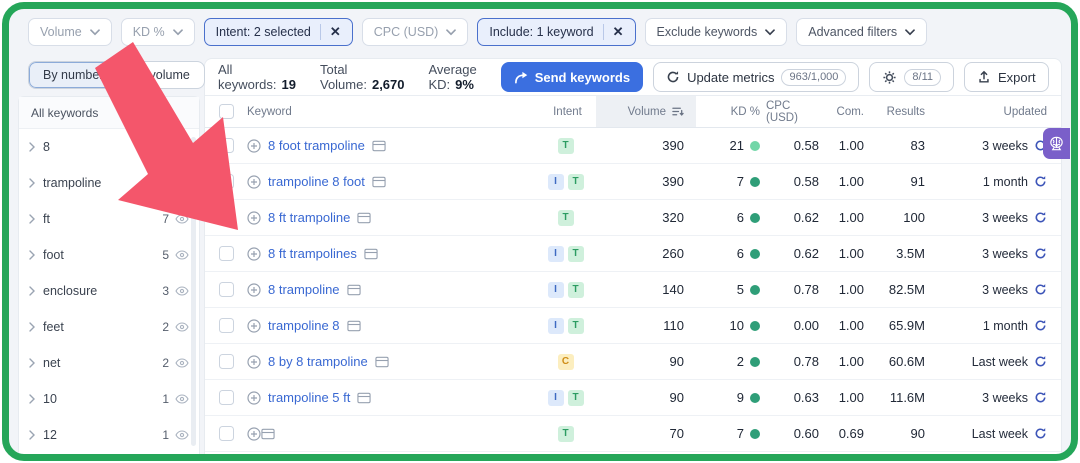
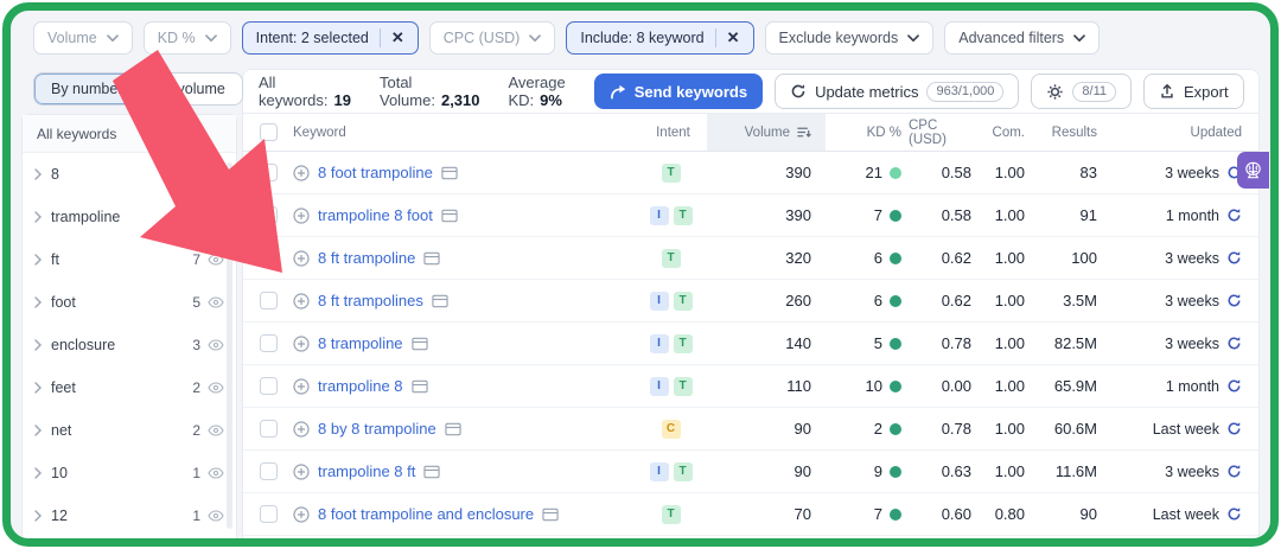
  Volume
  KD %
  Intent: 2 selected
  ✕
  CPC (USD)
- Include: 1 keyword
+ Include: 8 keyword
  ✕
  Exclude keywords
  Advanced filters
  By numbe
  volume
  All keywords
  8
  trampoline
  ft
  7
  foot
  5
  enclosure
  3
  feet
  2
  net
  2
  10
  1
  12
  1
  All keywords: 19
- Total Volume: 2,670
+ Total Volume: 2,310
  Average KD: 9%
  Send keywords
  Update metrics
  963/1,000
  8/11
  Export
  Keyword
  Intent
  Volume
  KD %
  CPC (USD)
  Com.
  Results
  Updated
  8 foot trampoline
  T
  390
  21
  0.58
  1.00
  83
  3 weeks
  trampoline 8 foot
  I
  T
  390
  7
  0.58
  1.00
  91
  1 month
  8 ft trampoline
  T
  320
  6
  0.62
  1.00
  100
  3 weeks
  8 ft trampolines
  I
  T
  260
  6
  0.62
  1.00
  3.5M
  3 weeks
  8 trampoline
  I
  T
  140
  5
  0.78
  1.00
  82.5M
  3 weeks
  trampoline 8
  I
  T
  110
  10
  0.00
  1.00
  65.9M
  1 month
  8 by 8 trampoline
  C
  90
  2
  0.78
  1.00
  60.6M
  Last week
- trampoline 5 ft
+ trampoline 8 ft
  I
  T
  90
  9
  0.63
  1.00
  11.6M
  3 weeks
+ 8 foot trampoline and enclosure
  T
  70
  7
  0.60
- 0.69
+ 0.80
  90
  Last week
